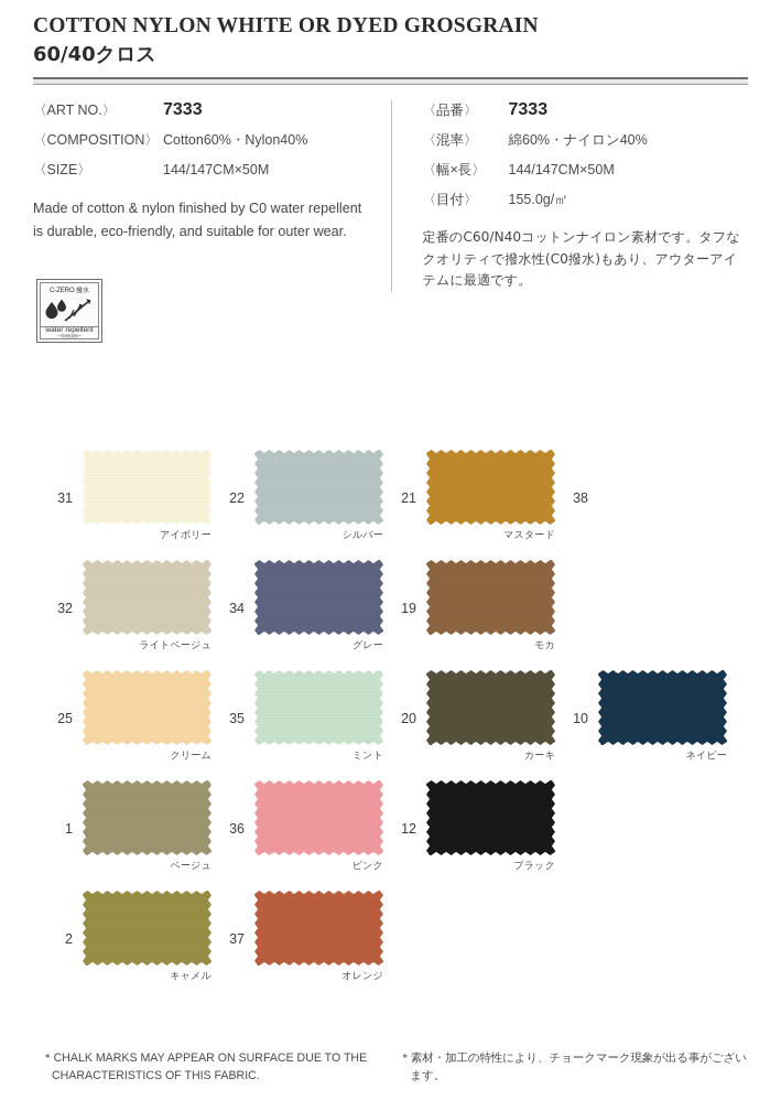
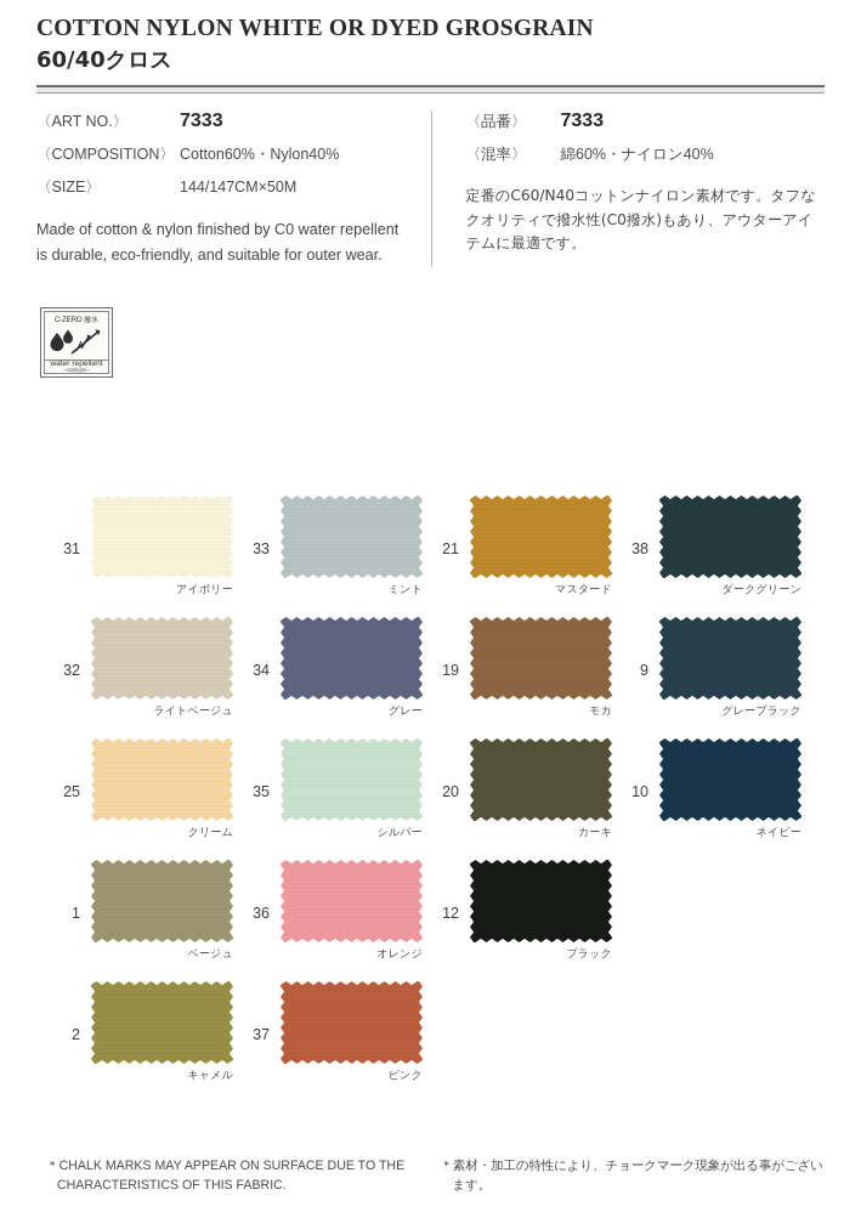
  COTTON NYLON WHITE OR DYED GROSGRAIN
  60/40クロス
  〈ART NO.〉	7333
  〈COMPOSITION〉	Cotton60%・Nylon40%
  〈SIZE〉	144/147CM×50M
  Made of cotton & nylon finished by C0 water repellent is durable, eco-friendly, and suitable for outer wear.
  〈品番〉	7333
  〈混率〉	綿60%・ナイロン40%
- 〈幅×長〉	144/147CM×50M
- 〈目付〉	155.0g/㎡
  定番のC60/N40コットンナイロン素材です。タフなクオリティで撥水性(C0撥水)もあり、アウターアイテムに最適です。
  31
  アイボリー
- 22
+ 33
- シルバー
+ ミント
  21
  マスタード
  38
+ ダークグリーン
  32
  ライトベージュ
  34
  グレー
  19
  モカ
+ 9
+ グレーブラック
  25
  クリーム
  35
- ミント
+ シルバー
  20
  カーキ
  10
  ネイビー
  1
  ベージュ
  36
- ピンク
+ オレンジ
  12
  ブラック
  2
  キャメル
  37
- オレンジ
+ ピンク
  ＊CHALK MARKS MAY APPEAR ON SURFACE DUE TO THE CHARACTERISTICS OF THIS FABRIC.
  ＊素材・加工の特性により、チョークマーク現象が出る事がございます。
